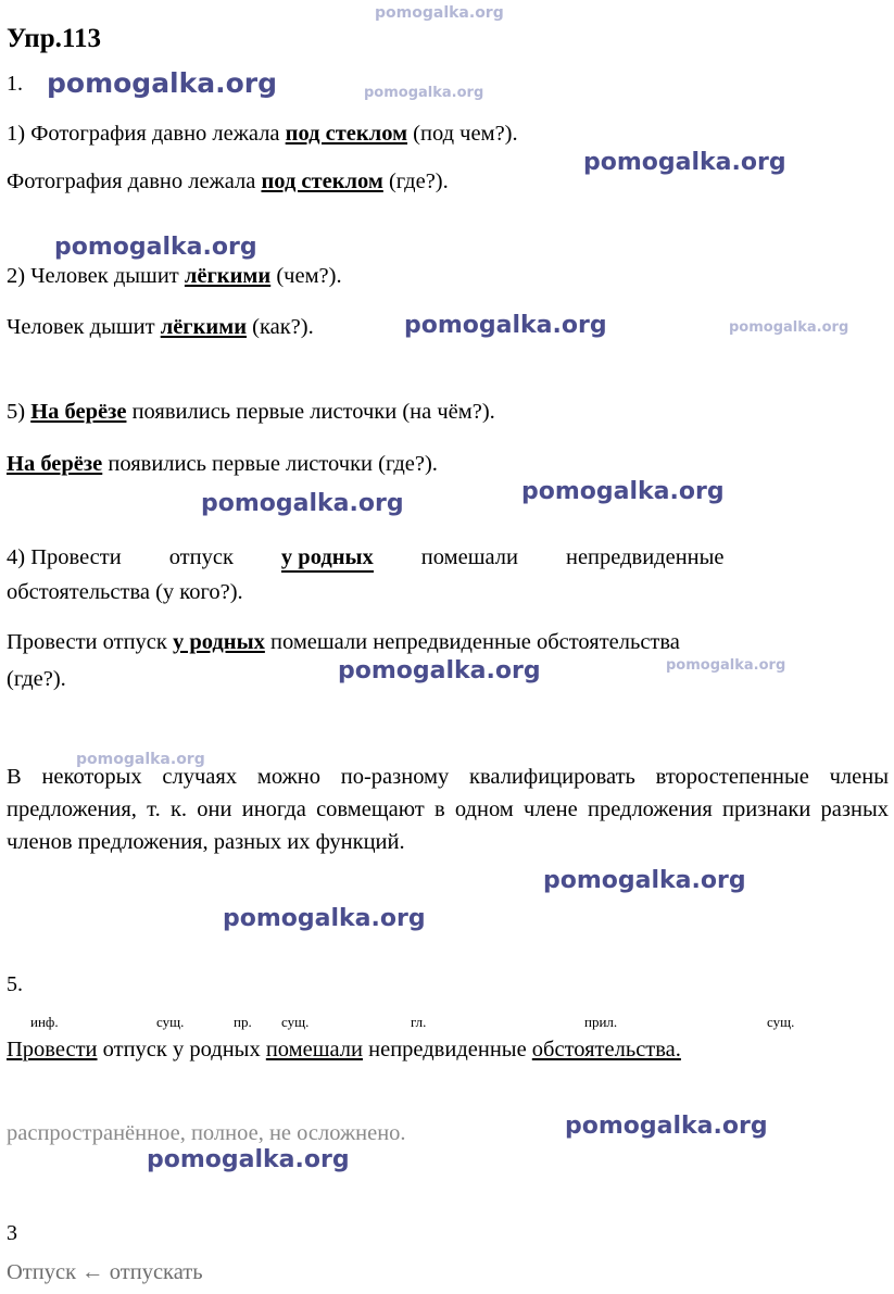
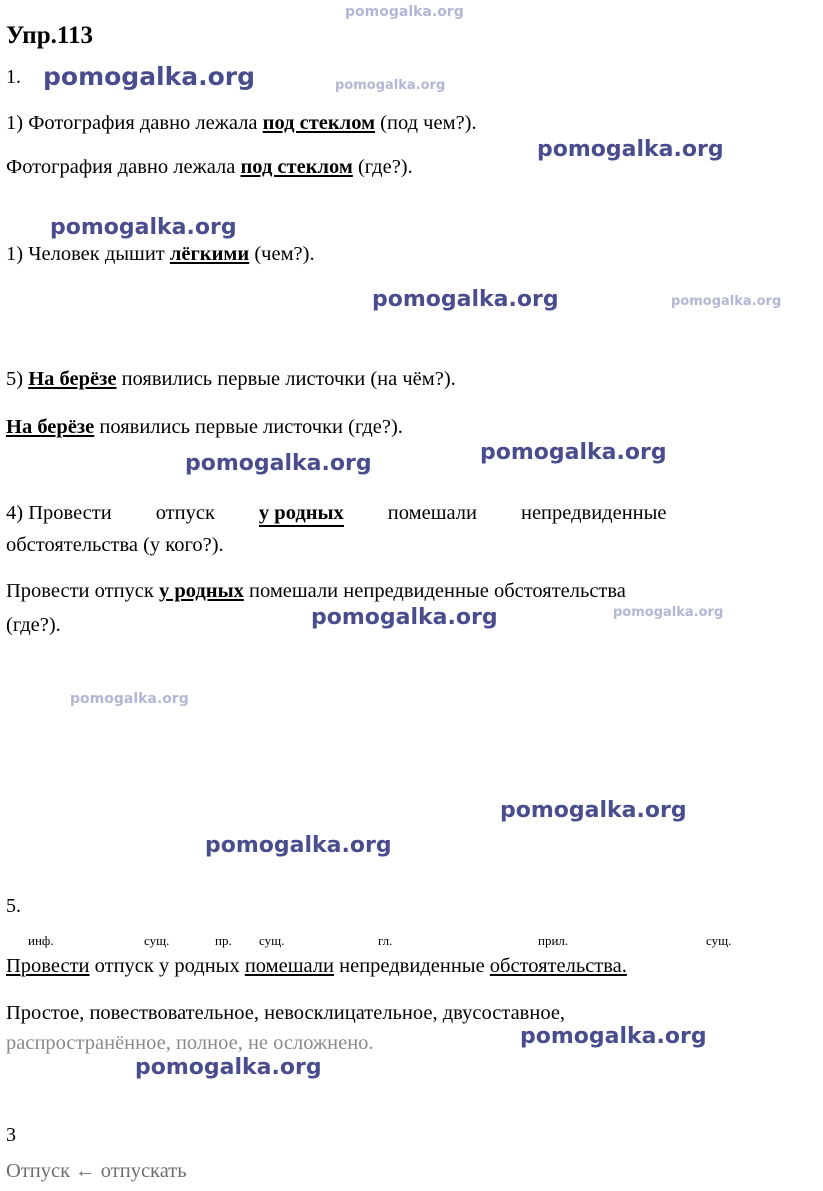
  pomogalka.org
  pomogalka.org
  pomogalka.org
  pomogalka.org
  pomogalka.org
  pomogalka.org
  pomogalka.org
  pomogalka.org
  pomogalka.org
  pomogalka.org
  pomogalka.org
  pomogalka.org
  pomogalka.org
  pomogalka.org
  pomogalka.org
  pomogalka.org
  Упр.113
  1.
  1) Фотография давно лежала под стеклом (под чем?).
  Фотография давно лежала под стеклом (где?).
- 2) Человек дышит лёгкими (чем?).
+ 1) Человек дышит лёгкими (чем?).
- Человек дышит лёгкими (как?).
  5) На берёзе появились первые листочки (на чём?).
  На берёзе появились первые листочки (где?).
  4) Провести отпуск у родных помешали непредвиденные
  обстоятельства (у кого?).
  Провести отпуск у родных помешали непредвиденные обстоятельства
  (где?).
- В некоторых случаях можно по-разному квалифицировать второстепенные члены предложения, т. к. они иногда совмещают в одном члене предложения признаки разных членов предложения, разных их функций.
  5.
  инф.
  сущ.
  пр.
  сущ.
  гл.
  прил.
  сущ.
  Провести отпуск у родных помешали непредвиденные обстоятельства.
+ Простое, повествовательное, невосклицательное, двусоставное,
  распространённое, полное, не осложнено.
  3
  Отпуск ← отпускать
